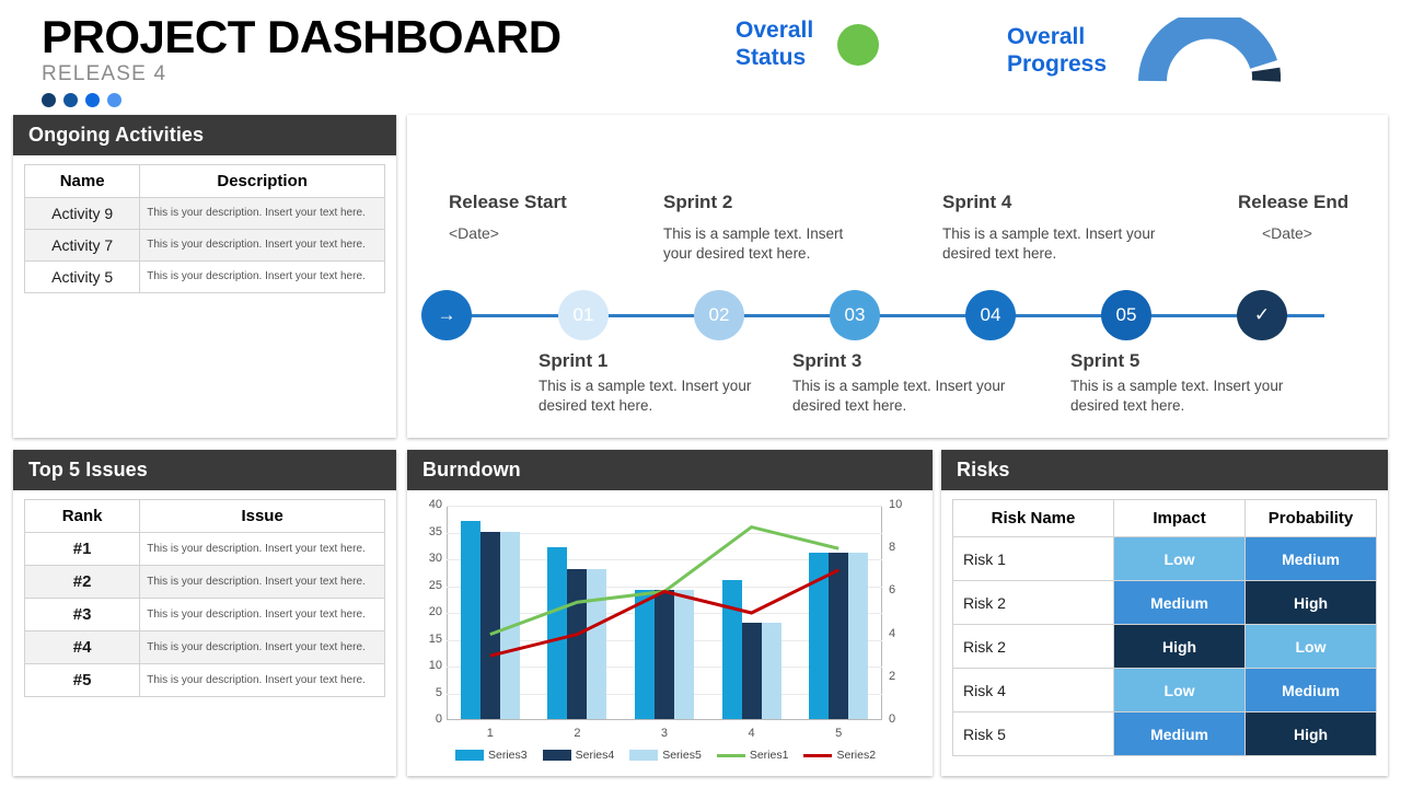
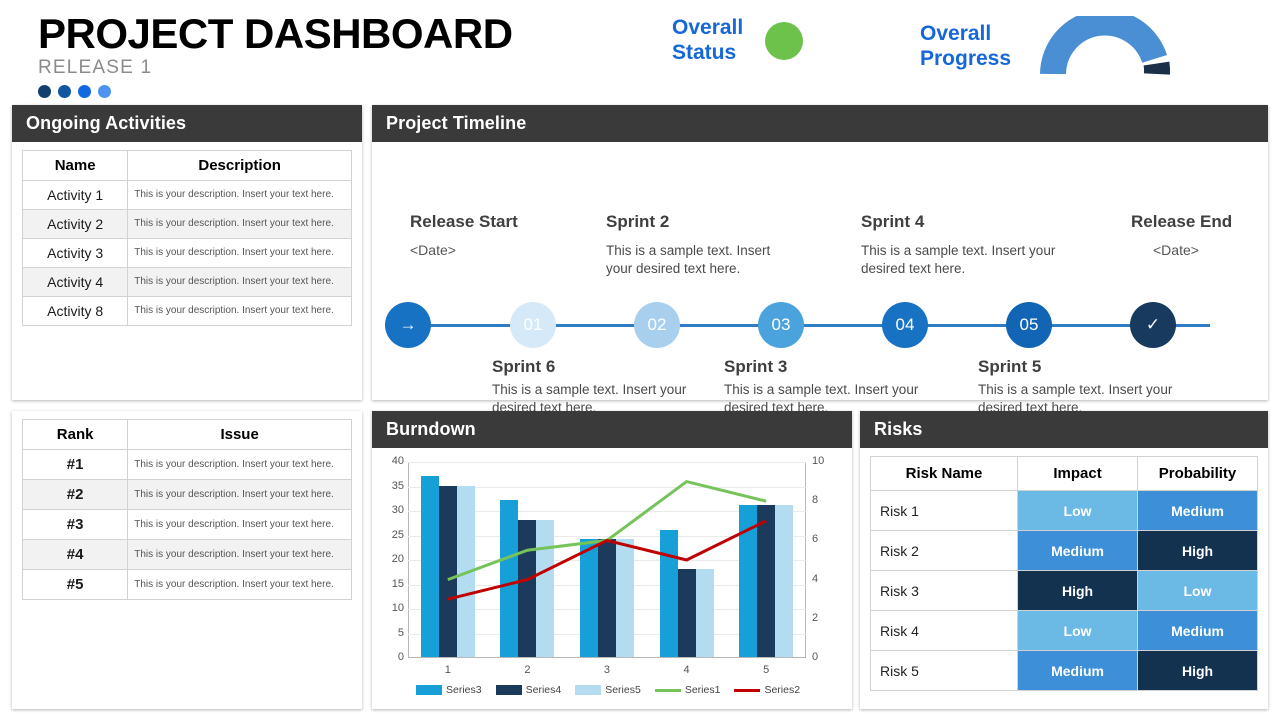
  PROJECT DASHBOARD
- RELEASE 4
+ RELEASE 1
  Overall
  Status
  Overall
  Progress
  Ongoing Activities
  Name	Description
+ Activity 1	This is your description. Insert your text here.
- Activity 9	This is your description. Insert your text here.
+ Activity 2	This is your description. Insert your text here.
+ Activity 3	This is your description. Insert your text here.
- Activity 7	This is your description. Insert your text here.
+ Activity 4	This is your description. Insert your text here.
- Activity 5	This is your description. Insert your text here.
+ Activity 8	This is your description. Insert your text here.
+ Project Timeline
  →
  01
  02
  03
  04
  05
  ✓
  Release Start
  <Date>
  Sprint 2
  This is a sample text. Insert your desired text here.
  Sprint 4
  This is a sample text. Insert your desired text here.
  Release End
  <Date>
- Sprint 1
+ Sprint 6
  This is a sample text. Insert your desired text here.
  Sprint 3
  This is a sample text. Insert your desired text here.
  Sprint 5
  This is a sample text. Insert your desired text here.
- Top 5 Issues
  Rank	Issue
  #1	This is your description. Insert your text here.
  #2	This is your description. Insert your text here.
  #3	This is your description. Insert your text here.
  #4	This is your description. Insert your text here.
  #5	This is your description. Insert your text here.
  Burndown
  Series3
  Series4
  Series5
  Series1
  Series2
  0
  5
  10
  15
  20
  25
  30
  35
  40
  0
  2
  4
  6
  8
  10
  1
  2
  3
  4
  5
  Risks
  Risk Name	Impact	Probability
  Risk 1	Low	Medium
  Risk 2	Medium	High
- Risk 2	High	Low
+ Risk 3	High	Low
  Risk 4	Low	Medium
  Risk 5	Medium	High
